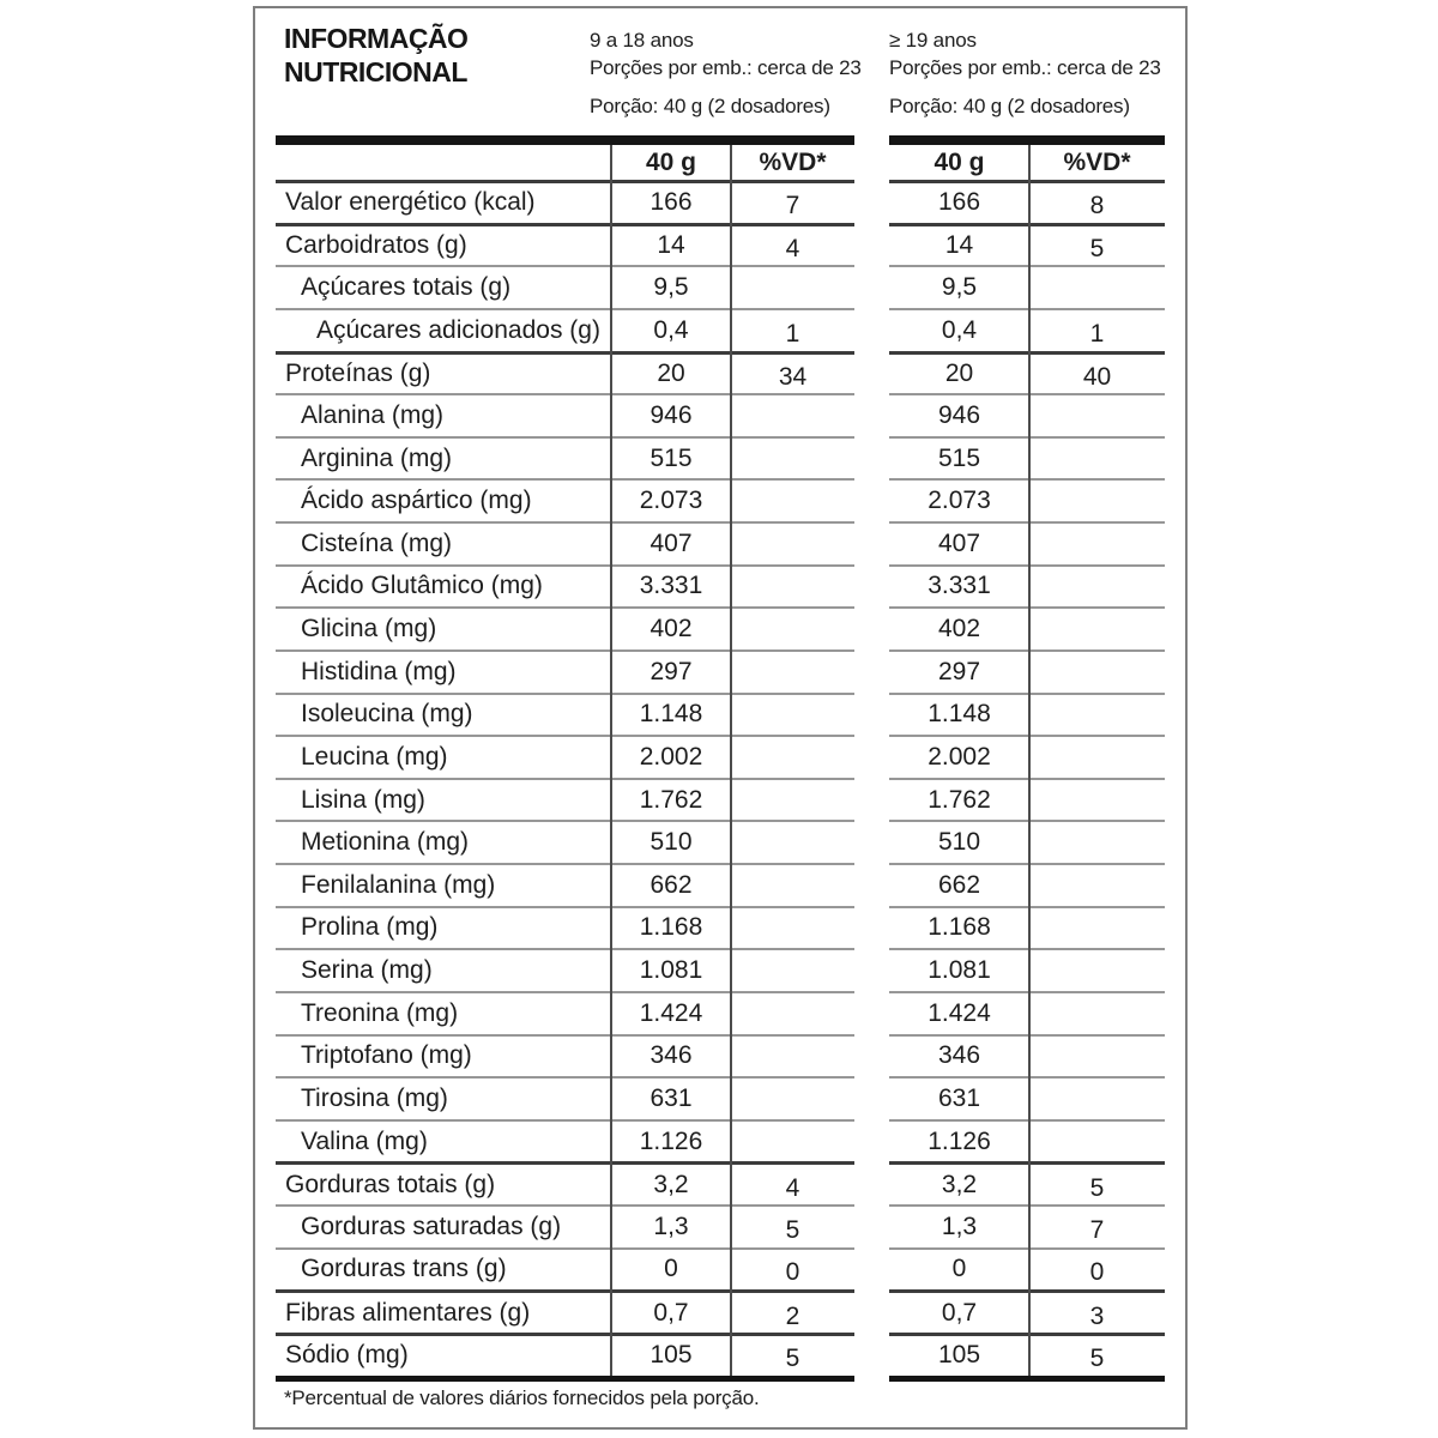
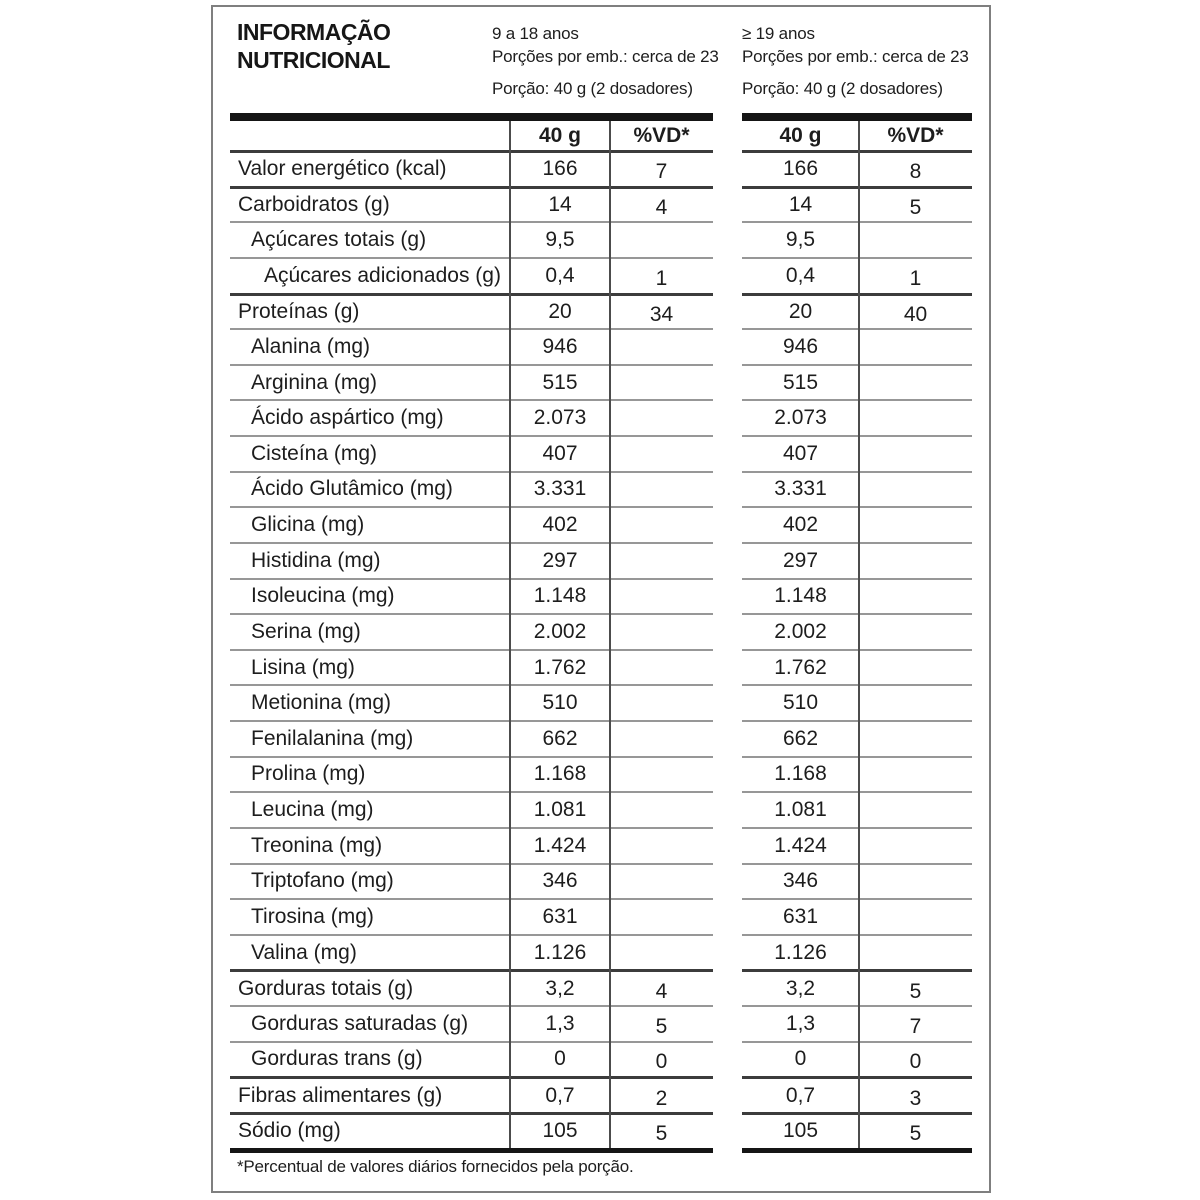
  INFORMAÇÃO
  NUTRICIONAL
  9 a 18 anos
  Porções por emb.: cerca de 23
  Porção: 40 g (2 dosadores)
  ≥ 19 anos
  Porções por emb.: cerca de 23
  Porção: 40 g (2 dosadores)
  40 g
  %VD*
  Valor energético (kcal)
  166
  7
  Carboidratos (g)
  14
  4
  Açúcares totais (g)
  9,5
  Açúcares adicionados (g)
  0,4
  1
  Proteínas (g)
  20
  34
  Alanina (mg)
  946
  Arginina (mg)
  515
  Ácido aspártico (mg)
  2.073
  Cisteína (mg)
  407
  Ácido Glutâmico (mg)
  3.331
  Glicina (mg)
  402
  Histidina (mg)
  297
  Isoleucina (mg)
  1.148
- Leucina (mg)
+ Serina (mg)
  2.002
  Lisina (mg)
  1.762
  Metionina (mg)
  510
  Fenilalanina (mg)
  662
  Prolina (mg)
  1.168
- Serina (mg)
+ Leucina (mg)
  1.081
  Treonina (mg)
  1.424
  Triptofano (mg)
  346
  Tirosina (mg)
  631
  Valina (mg)
  1.126
  Gorduras totais (g)
  3,2
  4
  Gorduras saturadas (g)
  1,3
  5
  Gorduras trans (g)
  0
  0
  Fibras alimentares (g)
  0,7
  2
  Sódio (mg)
  105
  5
  40 g
  %VD*
  166
  8
  14
  5
  9,5
  0,4
  1
  20
  40
  946
  515
  2.073
  407
  3.331
  402
  297
  1.148
  2.002
  1.762
  510
  662
  1.168
  1.081
  1.424
  346
  631
  1.126
  3,2
  5
  1,3
  7
  0
  0
  0,7
  3
  105
  5
  *Percentual de valores diários fornecidos pela porção.
